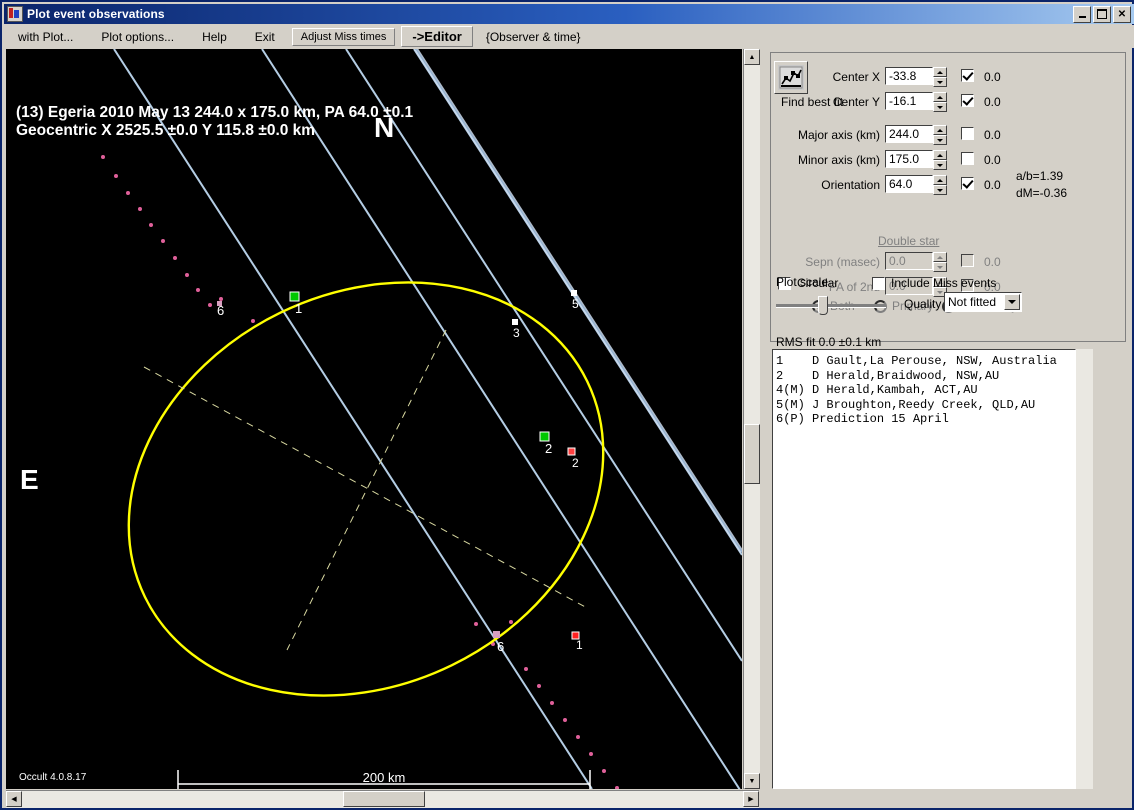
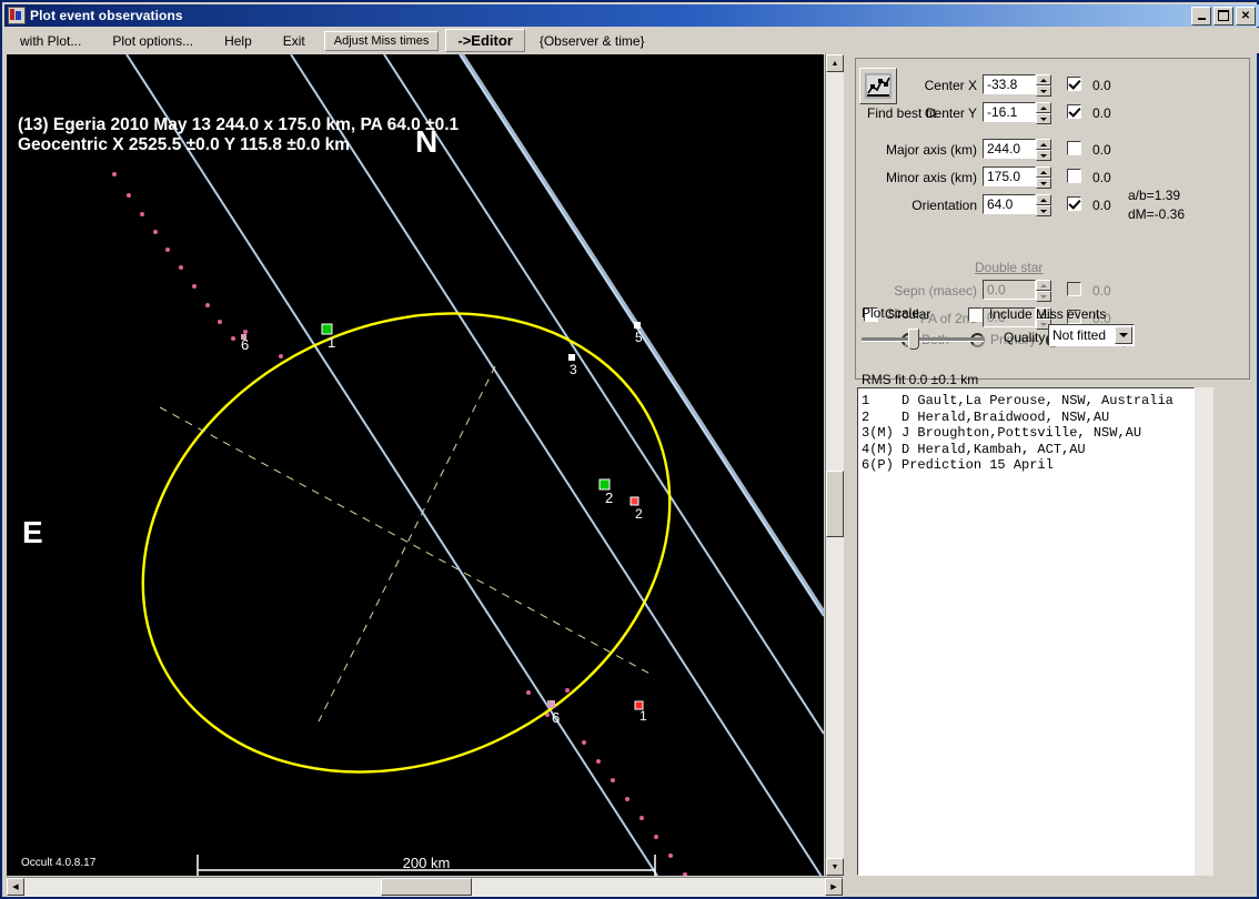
  Plot event observations
  ✕
  with Plot...
  Plot options...
  Help
  Exit
  Adjust Miss times
  ->Editor
  {Observer & time}
  1
  2
  2
  1
  3
  5
  6
  6
  N
  E
  (13) Egeria 2010 May 13 244.0 x 175.0 km, PA 64.0 ±0.1
  Geocentric X 2525.5 ±0.0 Y 115.8 ±0.0 km
  200 km
  Occult 4.0.8.17
  Find best fit
  Center X
  -33.8
  0.0
  Center Y
  -16.1
  0.0
  Major axis (km)
  244.0
  0.0
  Minor axis (km)
  175.0
  0.0
  Orientation
  64.0
  0.0
  a/b=1.39
  dM=-0.36
  Double star
  Sepn (masec)
  0.0
  0.0
  PA of 2n
  0.0
  0.0
  Primary
  Circular
  Include Miss events
  Plot scale
  Quality
  Not fitted
  RMS fit 0.0 ±0.1 km
  1 D Gault,La Perouse, NSW, Australia
  2 D Herald,Braidwood, NSW,AU
+ 3(M) J Broughton,Pottsville, NSW,AU
  4(M) D Herald,Kambah, ACT,AU
- 5(M) J Broughton,Reedy Creek, QLD,AU
  6(P) Prediction 15 April
